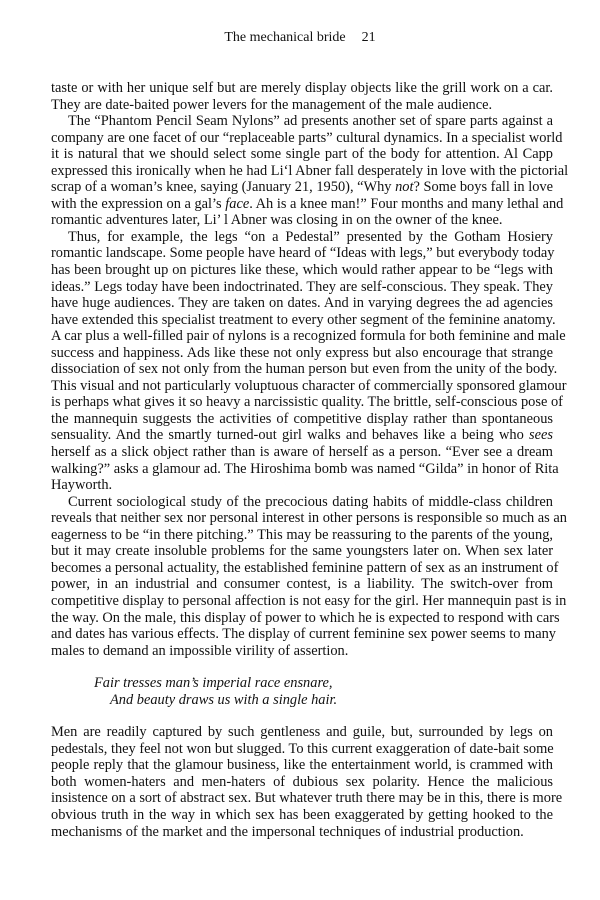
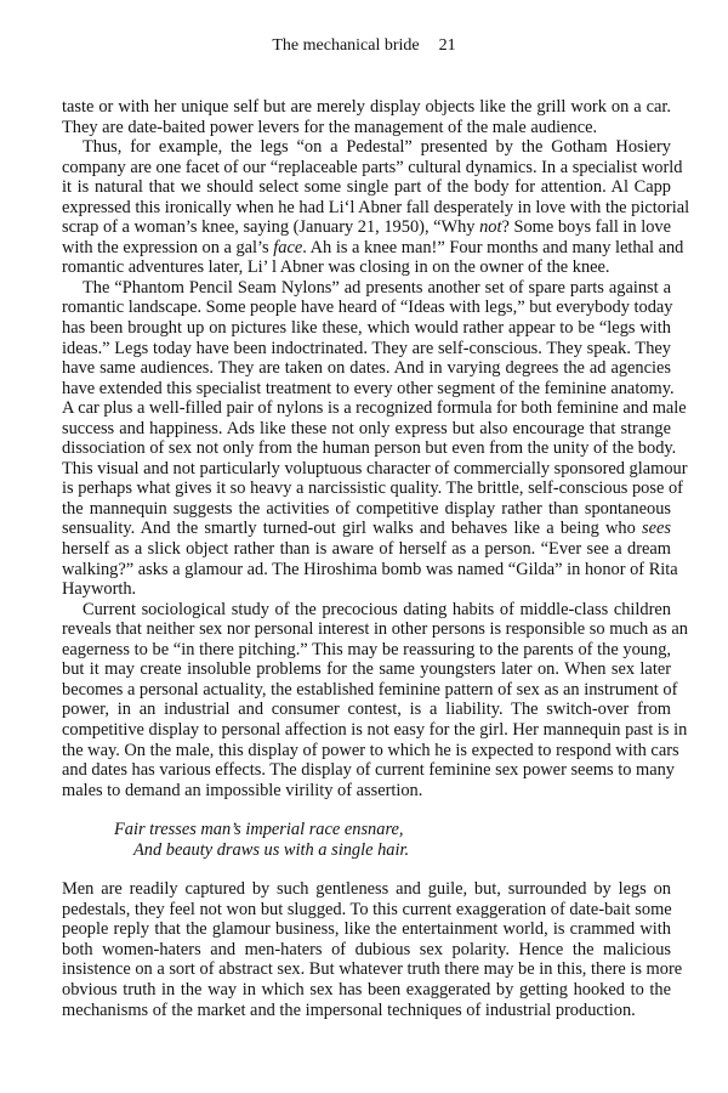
  The mechanical bride 21
  taste or with her unique self but are merely display objects like the grill work on a car.
  They are date-baited power levers for the management of the male audience.
- The “Phantom Pencil Seam Nylons” ad presents another set of spare parts against a
+ Thus, for example, the legs “on a Pedestal” presented by the Gotham Hosiery
  company are one facet of our “replaceable parts” cultural dynamics. In a specialist world
  it is natural that we should select some single part of the body for attention. Al Capp
  expressed this ironically when he had Li‘l Abner fall desperately in love with the pictorial
  scrap of a woman’s knee, saying (January 21, 1950), “Why not? Some boys fall in love
  with the expression on a gal’s face. Ah is a knee man!” Four months and many lethal and
  romantic adventures later, Li’ l Abner was closing in on the owner of the knee.
- Thus, for example, the legs “on a Pedestal” presented by the Gotham Hosiery
+ The “Phantom Pencil Seam Nylons” ad presents another set of spare parts against a
  romantic landscape. Some people have heard of “Ideas with legs,” but everybody today
  has been brought up on pictures like these, which would rather appear to be “legs with
  ideas.” Legs today have been indoctrinated. They are self-conscious. They speak. They
- have huge audiences. They are taken on dates. And in varying degrees the ad agencies
+ have same audiences. They are taken on dates. And in varying degrees the ad agencies
  have extended this specialist treatment to every other segment of the feminine anatomy.
  A car plus a well-filled pair of nylons is a recognized formula for both feminine and male
  success and happiness. Ads like these not only express but also encourage that strange
  dissociation of sex not only from the human person but even from the unity of the body.
  This visual and not particularly voluptuous character of commercially sponsored glamour
  is perhaps what gives it so heavy a narcissistic quality. The brittle, self-conscious pose of
  the mannequin suggests the activities of competitive display rather than spontaneous
  sensuality. And the smartly turned-out girl walks and behaves like a being who sees
  herself as a slick object rather than is aware of herself as a person. “Ever see a dream
  walking?” asks a glamour ad. The Hiroshima bomb was named “Gilda” in honor of Rita
  Hayworth.
  Current sociological study of the precocious dating habits of middle-class children
  reveals that neither sex nor personal interest in other persons is responsible so much as an
  eagerness to be “in there pitching.” This may be reassuring to the parents of the young,
  but it may create insoluble problems for the same youngsters later on. When sex later
  becomes a personal actuality, the established feminine pattern of sex as an instrument of
  power, in an industrial and consumer contest, is a liability. The switch-over from
  competitive display to personal affection is not easy for the girl. Her mannequin past is in
  the way. On the male, this display of power to which he is expected to respond with cars
  and dates has various effects. The display of current feminine sex power seems to many
  males to demand an impossible virility of assertion.
  Fair tresses man’s imperial race ensnare,
  And beauty draws us with a single hair.
  Men are readily captured by such gentleness and guile, but, surrounded by legs on
  pedestals, they feel not won but slugged. To this current exaggeration of date-bait some
  people reply that the glamour business, like the entertainment world, is crammed with
  both women-haters and men-haters of dubious sex polarity. Hence the malicious
  insistence on a sort of abstract sex. But whatever truth there may be in this, there is more
  obvious truth in the way in which sex has been exaggerated by getting hooked to the
  mechanisms of the market and the impersonal techniques of industrial production.
